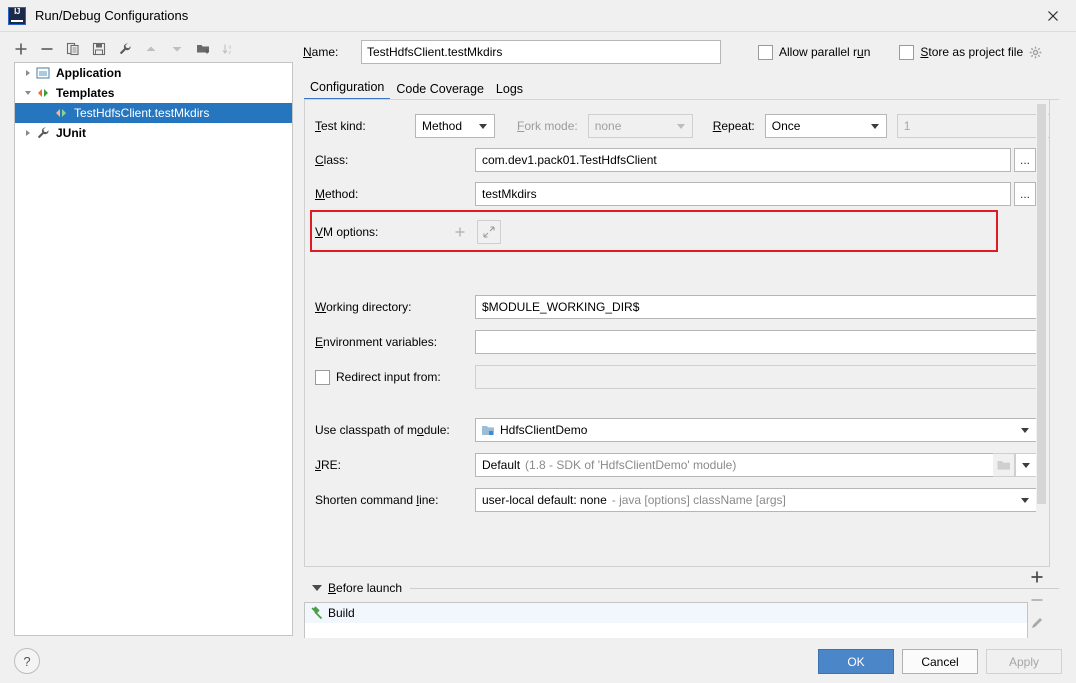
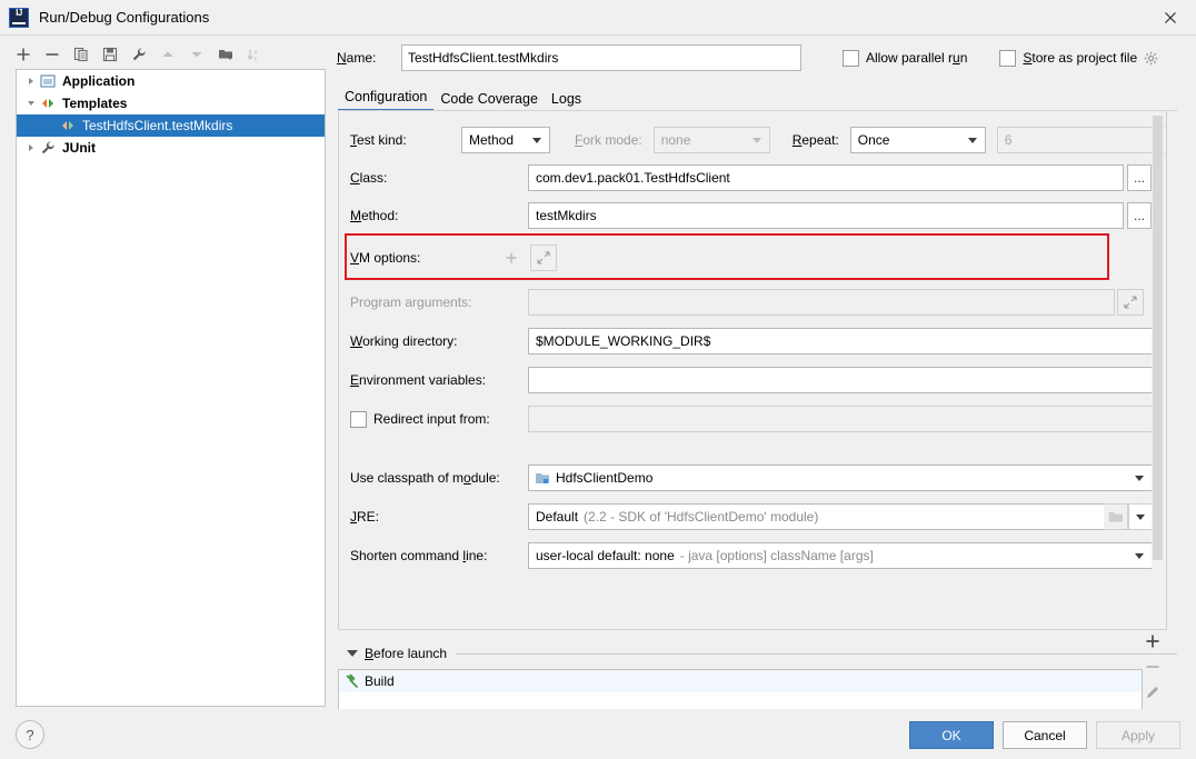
  Run/Debug Configurations
  Application
  Templates
  TestHdfsClient.testMkdirs
  JUnit
  Name:
  TestHdfsClient.testMkdirs
  Allow parallel run
  Store as project file
  Configuration
  Code Coverage
  Logs
  Test kind:
  Method
  Fork mode:
  none
  Repeat:
  Once
- 1
+ 6
  Class:
  com.dev1.pack01.TestHdfsClient
  ...
  Method:
  testMkdirs
  ...
  VM options:
+ Program arguments:
  Working directory:
  $MODULE_WORKING_DIR$
  Environment variables:
  Redirect input from:
  Use classpath of module:
  HdfsClientDemo
  JRE:
  Default
- (1.8 - SDK of 'HdfsClientDemo' module)
+ (2.2 - SDK of 'HdfsClientDemo' module)
  Shorten command line:
  user-local default: none
  - java [options] className [args]
  Before launch
  Build
  ?
  OK
  Cancel
  Apply
